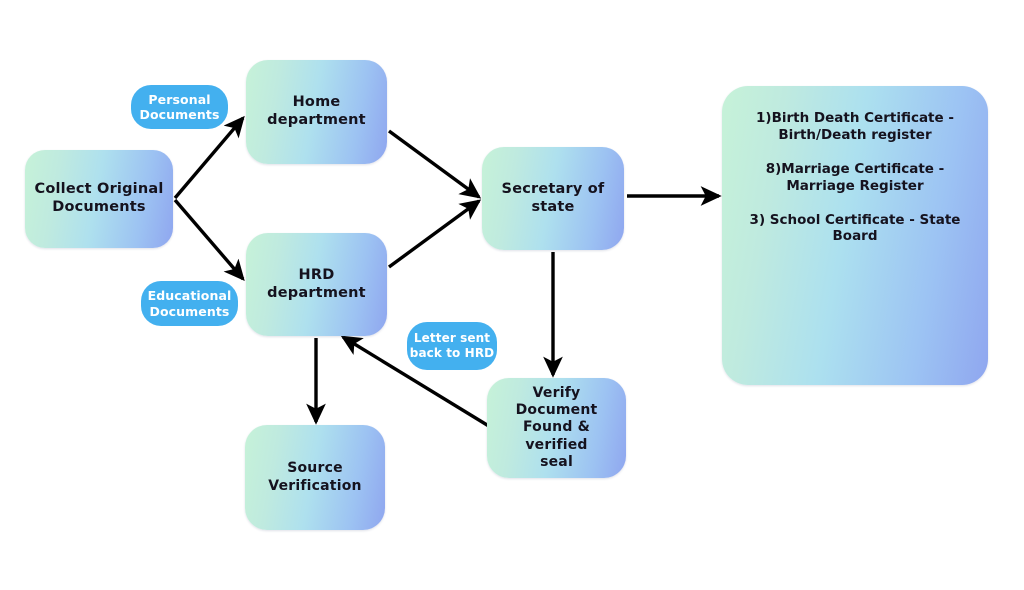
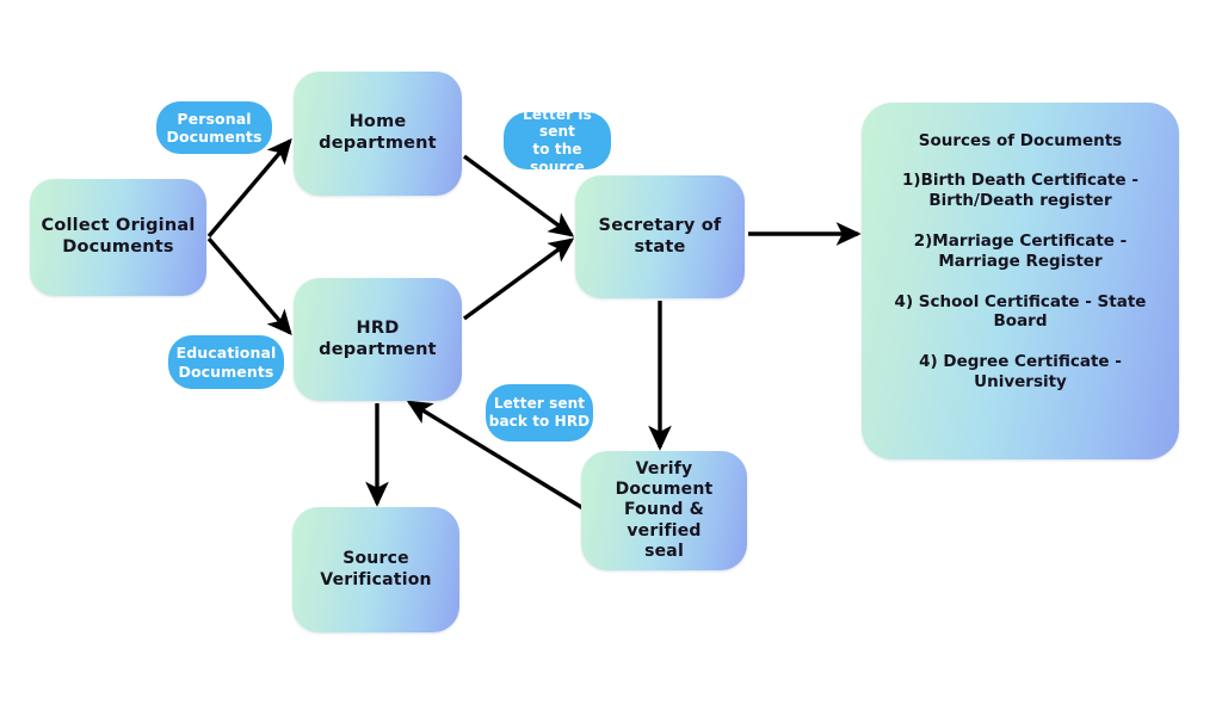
  Collect Original
  Documents
  Home department
  HRD department
  Secretary of state
  Verify Document
  Found & verified
  seal
  Source Verification
+ Sources of Documents
  1)Birth Death Certificate - Birth/Death register
- 8)Marriage Certificate - Marriage Register
+ 2)Marriage Certificate - Marriage Register
- 3) School Certificate - State Board
+ 4) School Certificate - State Board
+ 4) Degree Certificate - University
  Personal
  Documents
  Educational
  Documents
+ Letter is sent
+ to the source
  Letter sent
  back to HRD
